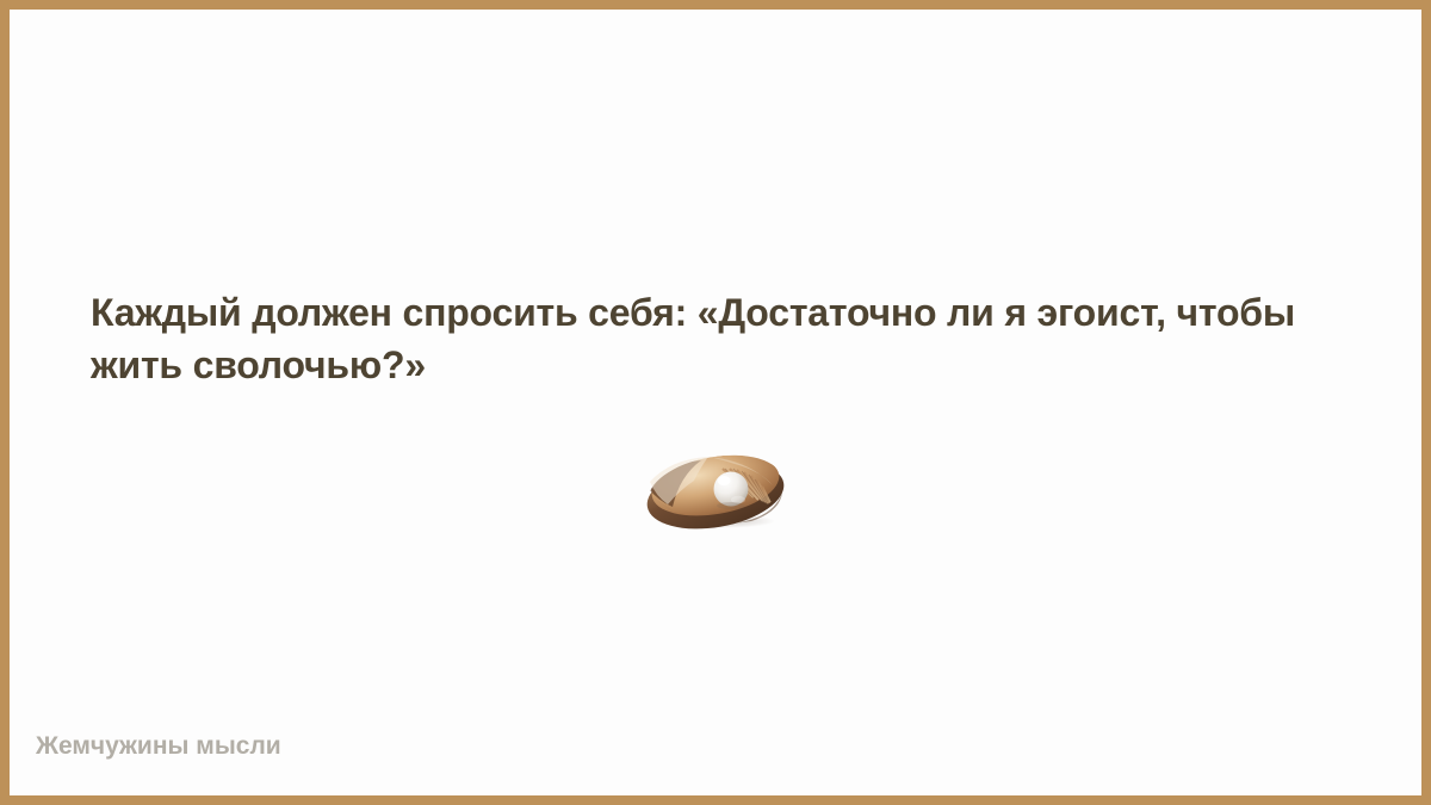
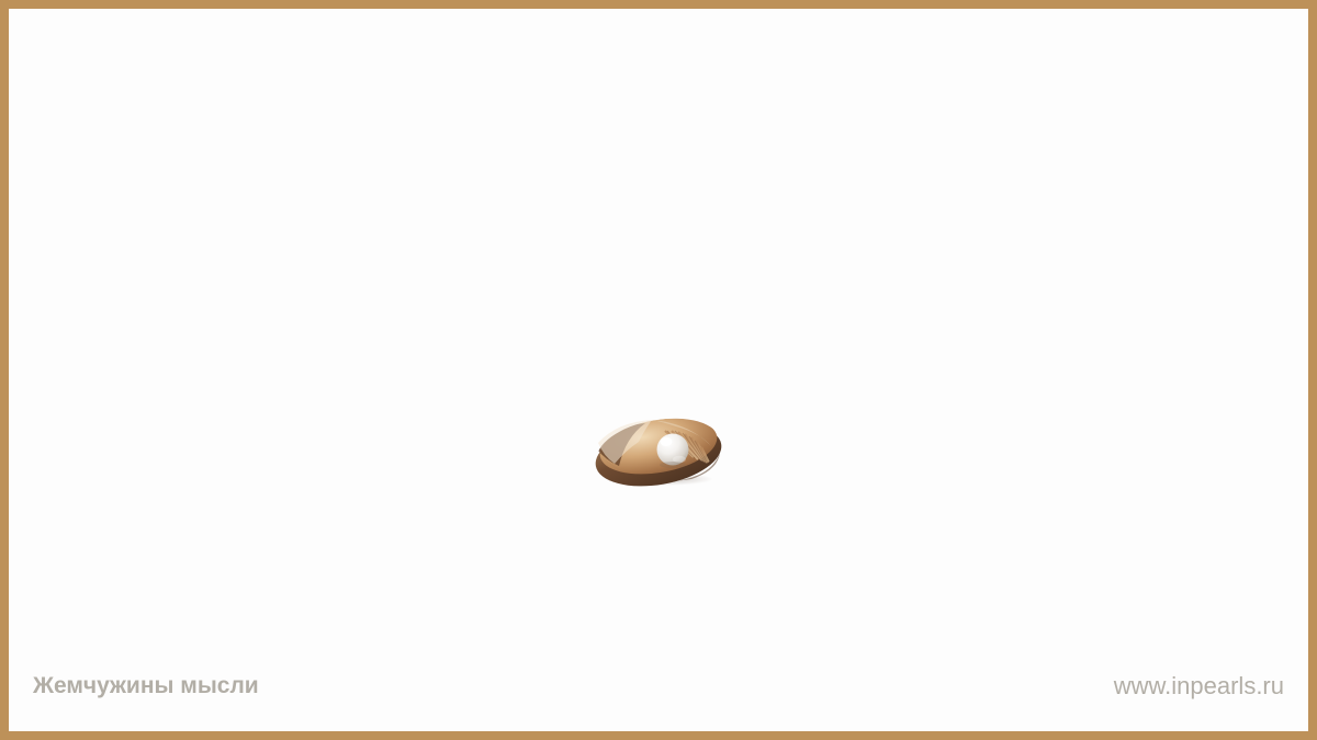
- Каждый должен спросить себя: «Достаточно ли я эгоист, чтобы жить сволочью?»
  Жемчужины мысли
+ www.inpearls.ru
